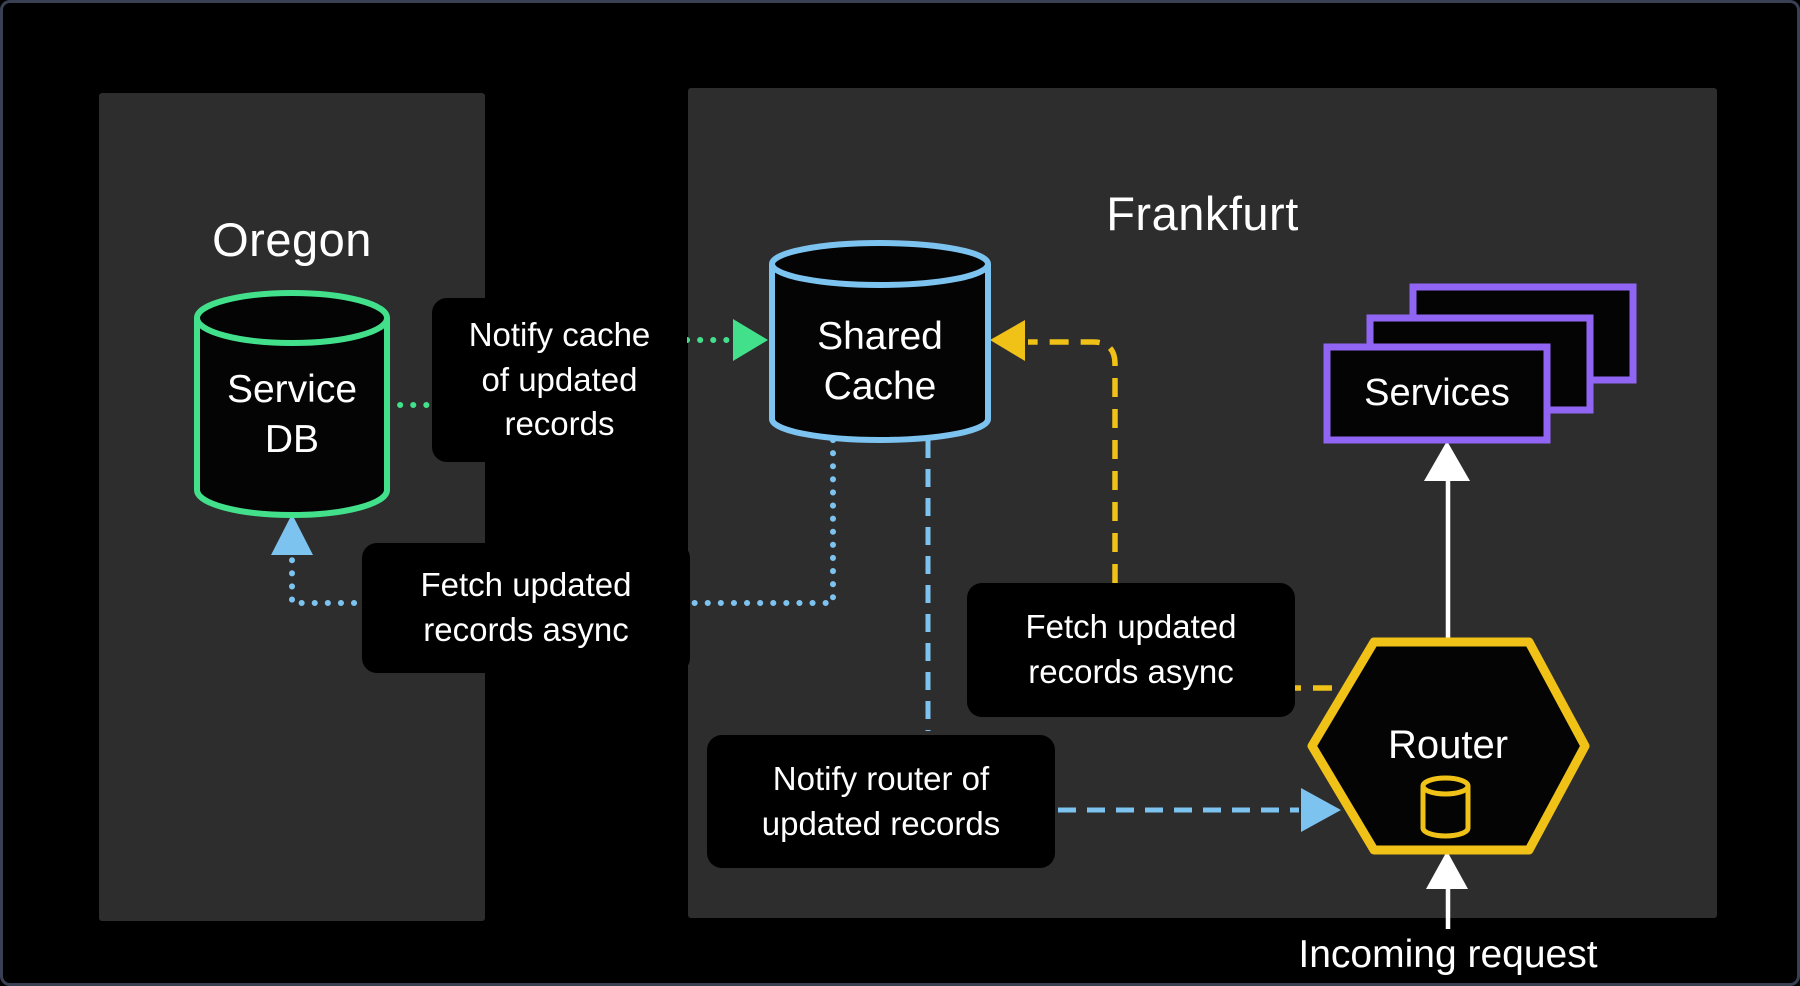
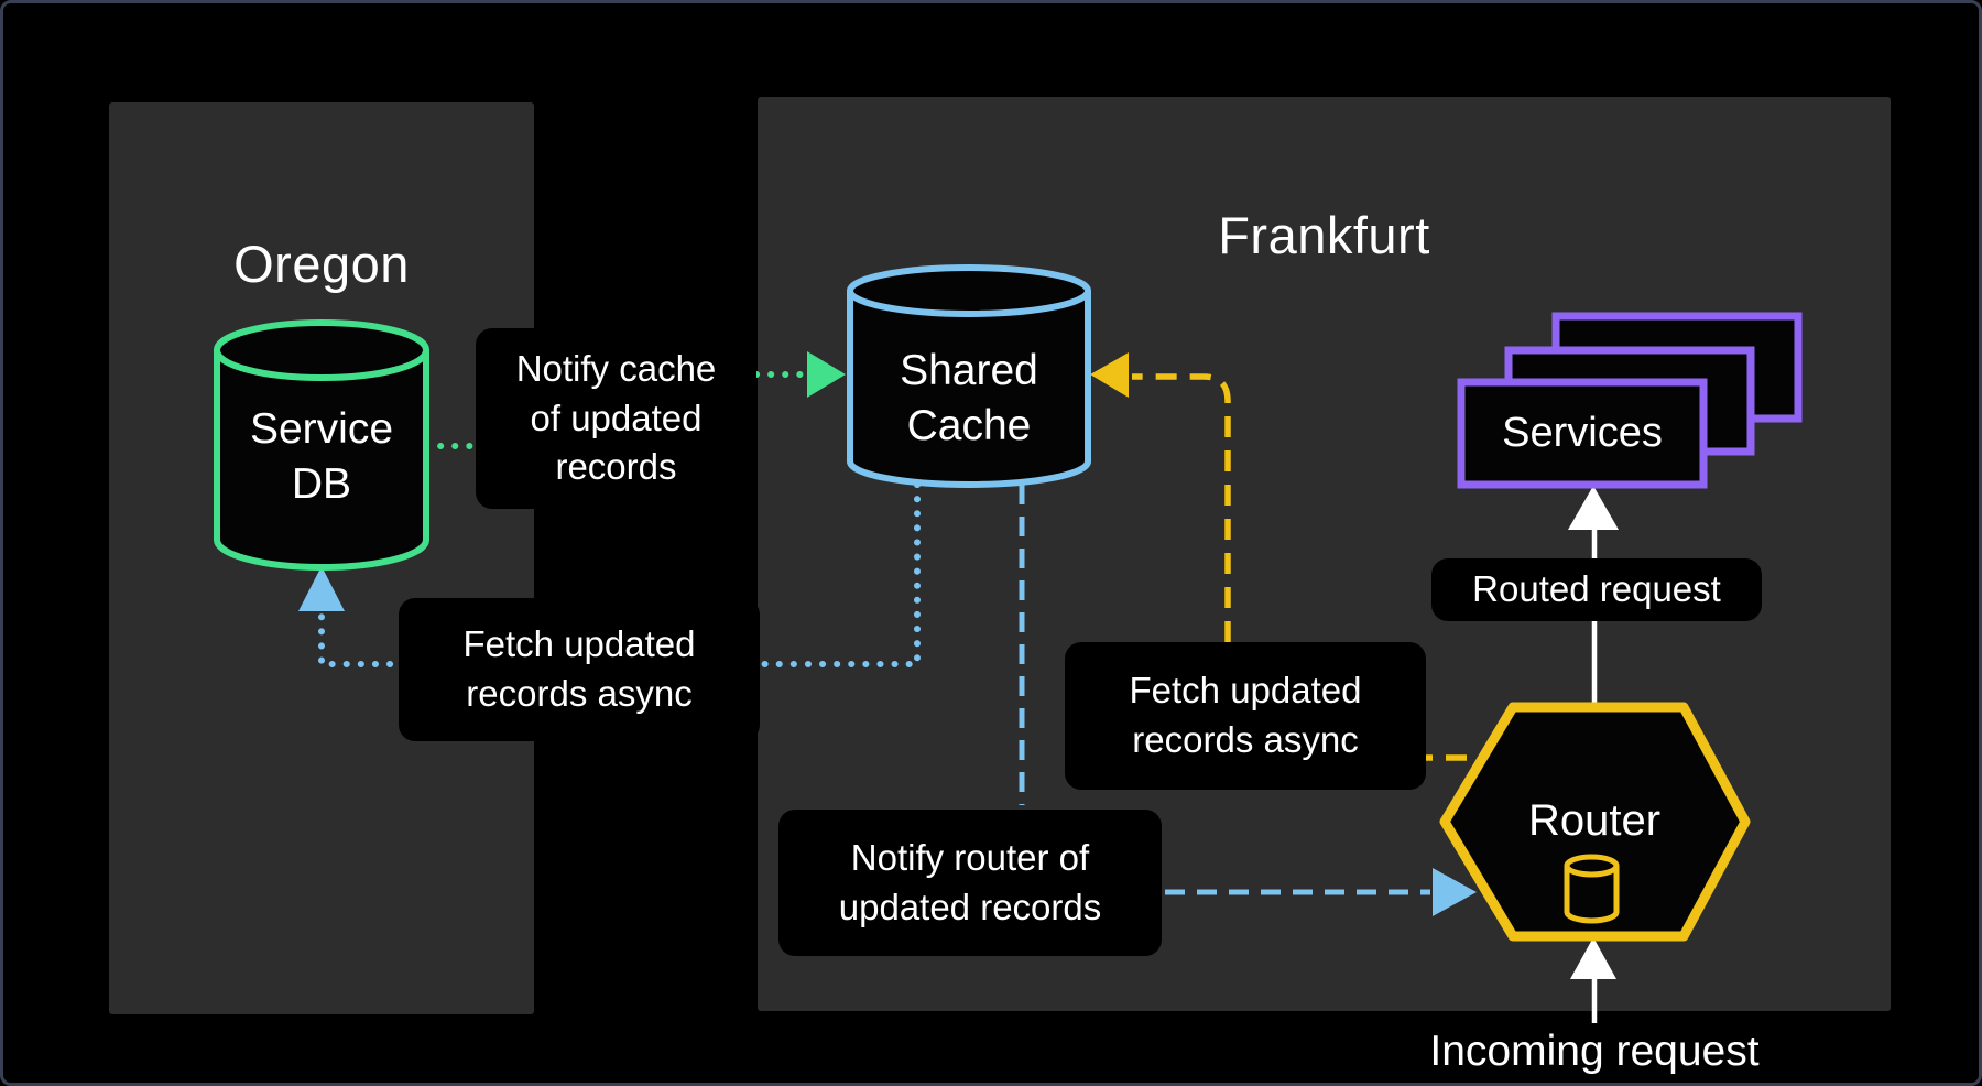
  Oregon
  Frankfurt
  Service
  DB
  Shared
  Cache
  Router
  Services
  Notify cache
  of updated
  records
  Fetch updated
  records async
  Fetch updated
  records async
  Notify router of
  updated records
+ Routed request
  Incoming request
